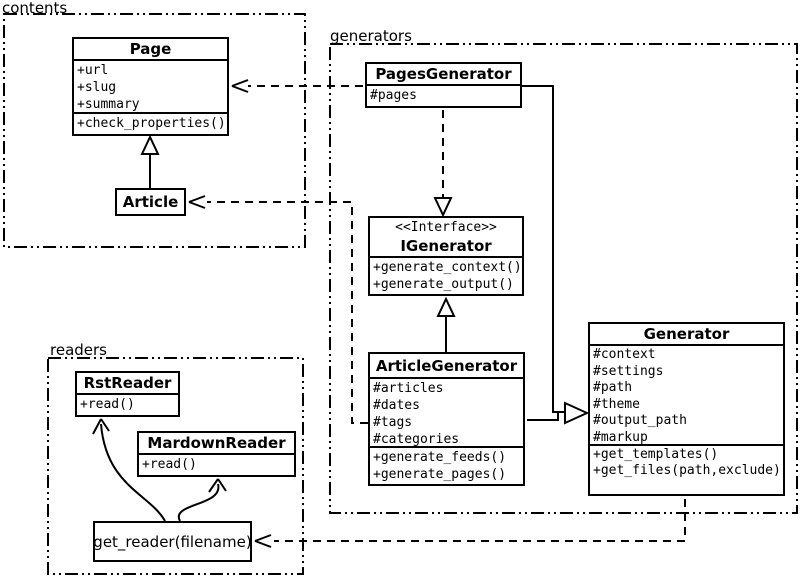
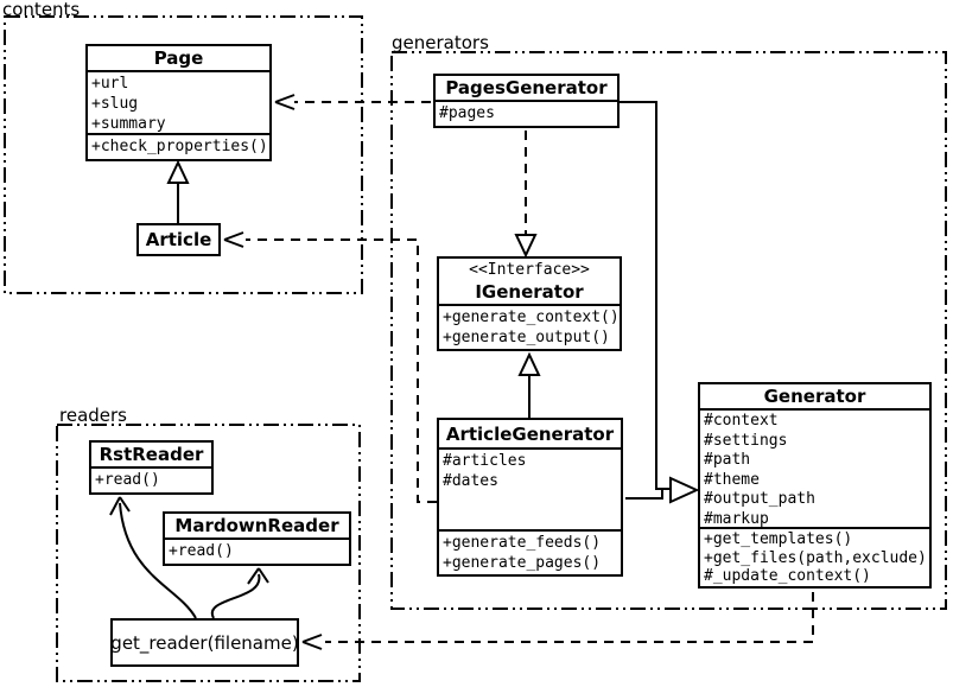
  contents
  generators
  readers
  Page
  +url
  +slug
  +summary
  +check_properties()
  Article
  PagesGenerator
  #pages
  <<Interface>>
  IGenerator
  +generate_context()
  +generate_output()
  ArticleGenerator
  #articles
  #dates
- #tags
- #categories
  +generate_feeds()
  +generate_pages()
  Generator
  #context
  #settings
  #path
  #theme
  #output_path
  #markup
  +get_templates()
  +get_files(path,exclude)
+ #_update_context()
  RstReader
  +read()
  MardownReader
  +read()
  get_reader(filename)
